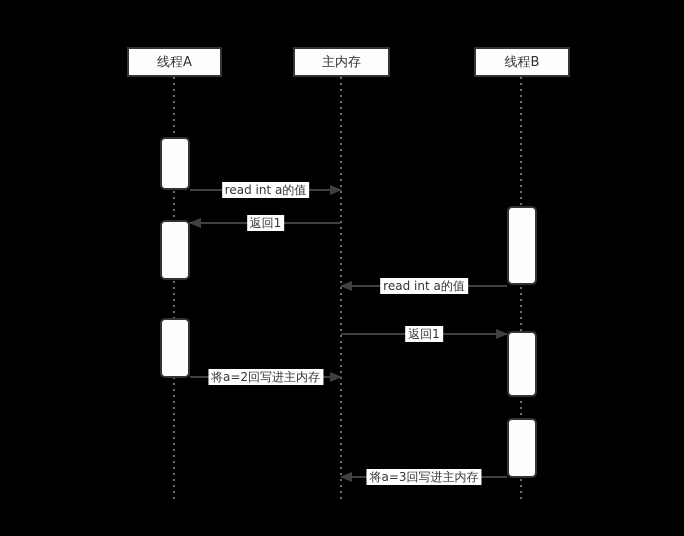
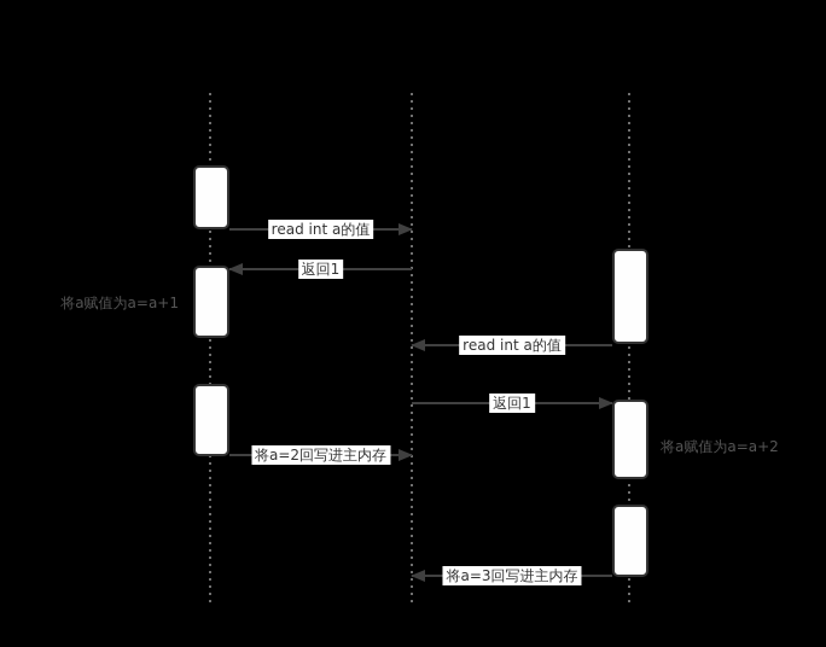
- 线程A
- 主内存
- 线程B
  read int a的值
  返回1
  read int a的值
  返回1
  将a=2回写进主内存
  将a=3回写进主内存
+ 将a赋值为a=a+1
+ 将a赋值为a=a+2
